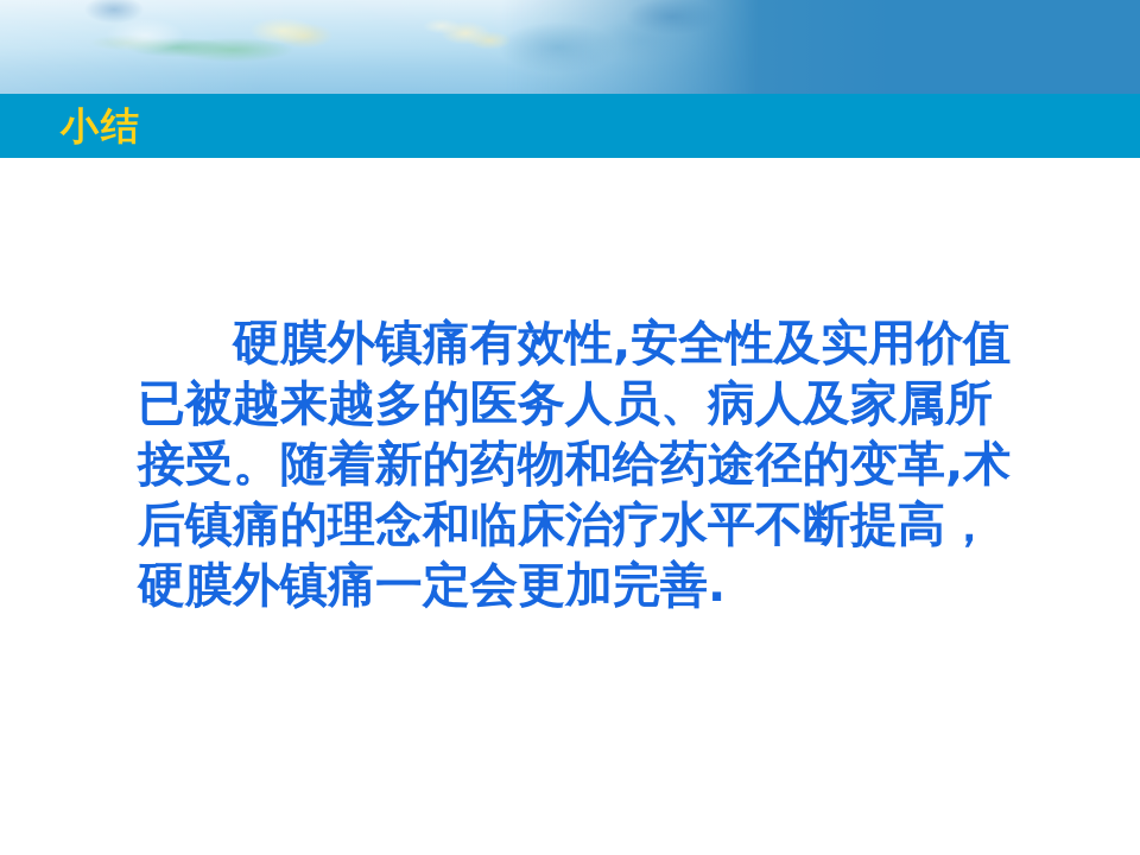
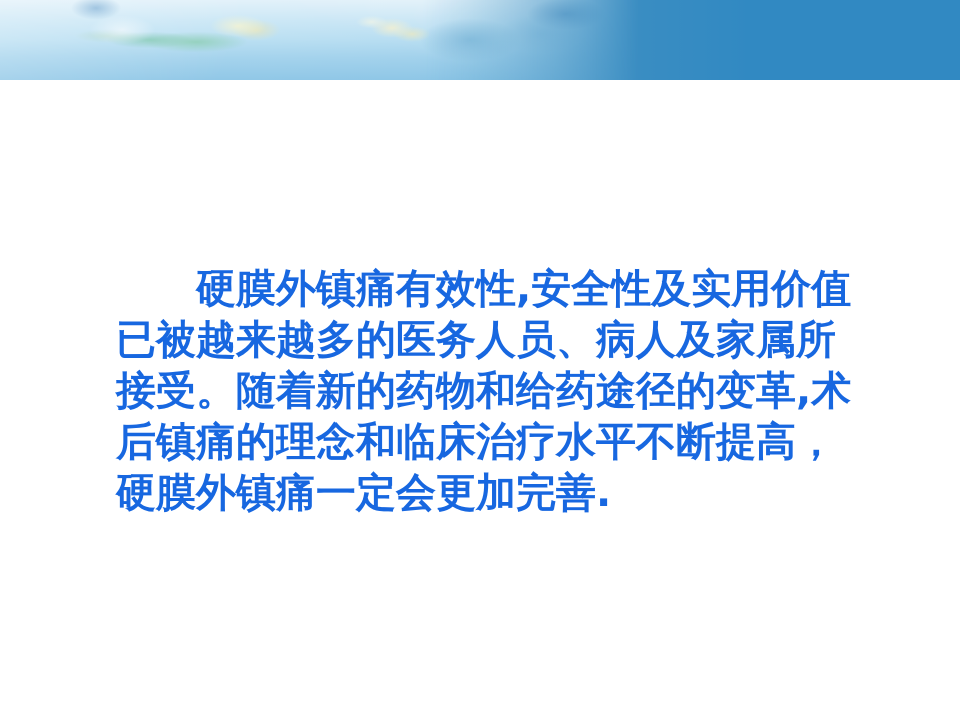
- 小结
  硬膜外镇痛有效性,安全性及实用价值
  已被越来越多的医务人员、病人及家属所
  接受。随着新的药物和给药途径的变革,术
  后镇痛的理念和临床治疗水平不断提高，
  硬膜外镇痛一定会更加完善.
